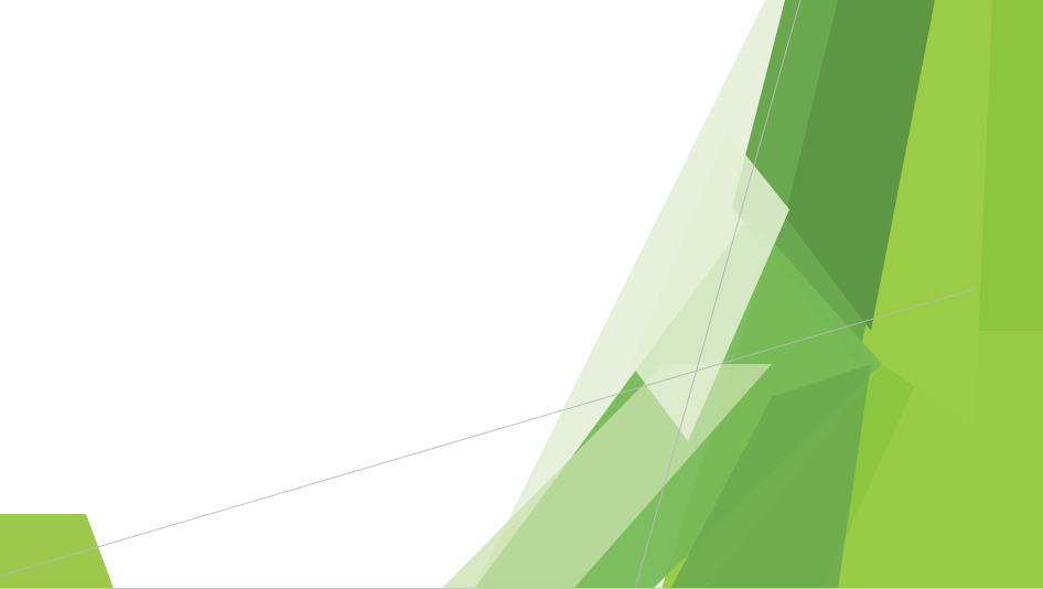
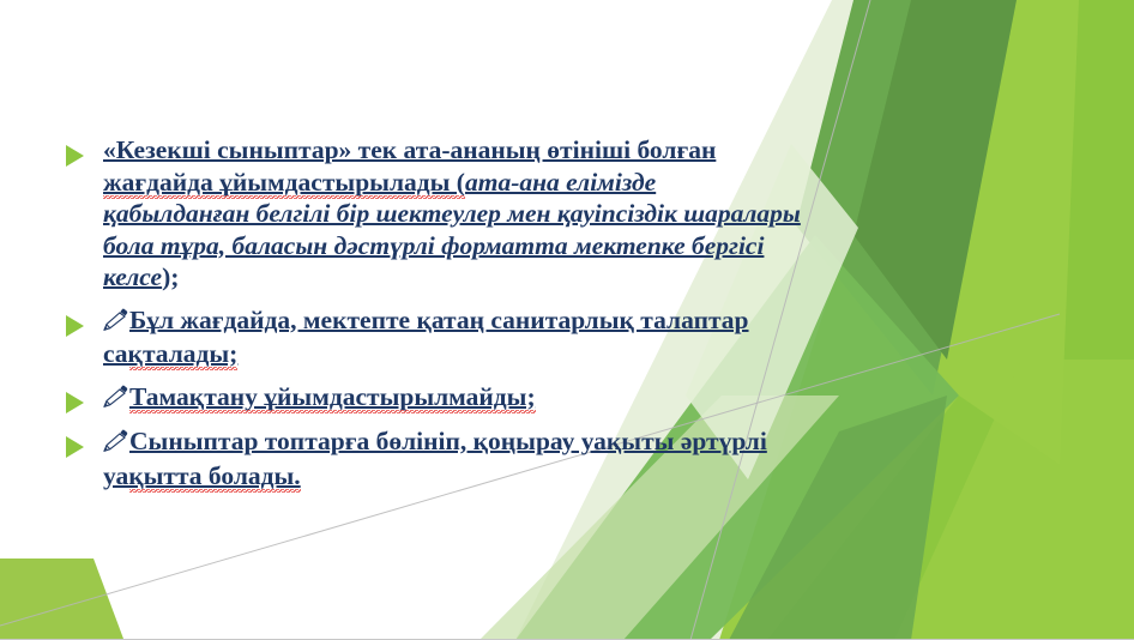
+ «Кезекші сыныптар» тек ата-ананың өтініші болған жағдайда ұйымдастырылады (ата-ана елімізде қабылданған белгілі бір шектеулер мен қауіпсіздік шаралары бола тұра, баласын дәстүрлі форматта мектепке бергісі келсе);
+ Бұл жағдайда, мектепте қатаң санитарлық талаптар сақталады;
+ Тамақтану ұйымдастырылмайды;
+ Сыныптар топтарға бөлініп, қоңырау уақыты әртүрлі уақытта болады.
